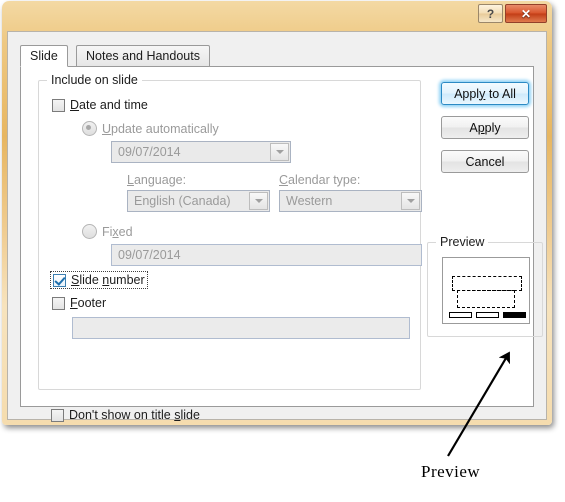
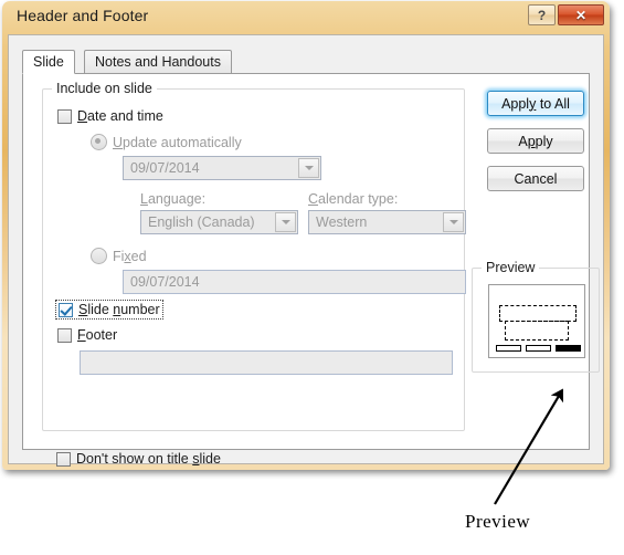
+ Header and Footer
  ?
  ✕
  Slide
  Notes and Handouts
  Include on slide
  Date and time
  Update automatically
  09/07/2014
  Language:
  English (Canada)
  Calendar type:
  Western
  Fixed
  09/07/2014
  Slide number
  Footer
  Don't show on title slide
  Apply to All
  Apply
  Cancel
  Preview
  Preview
